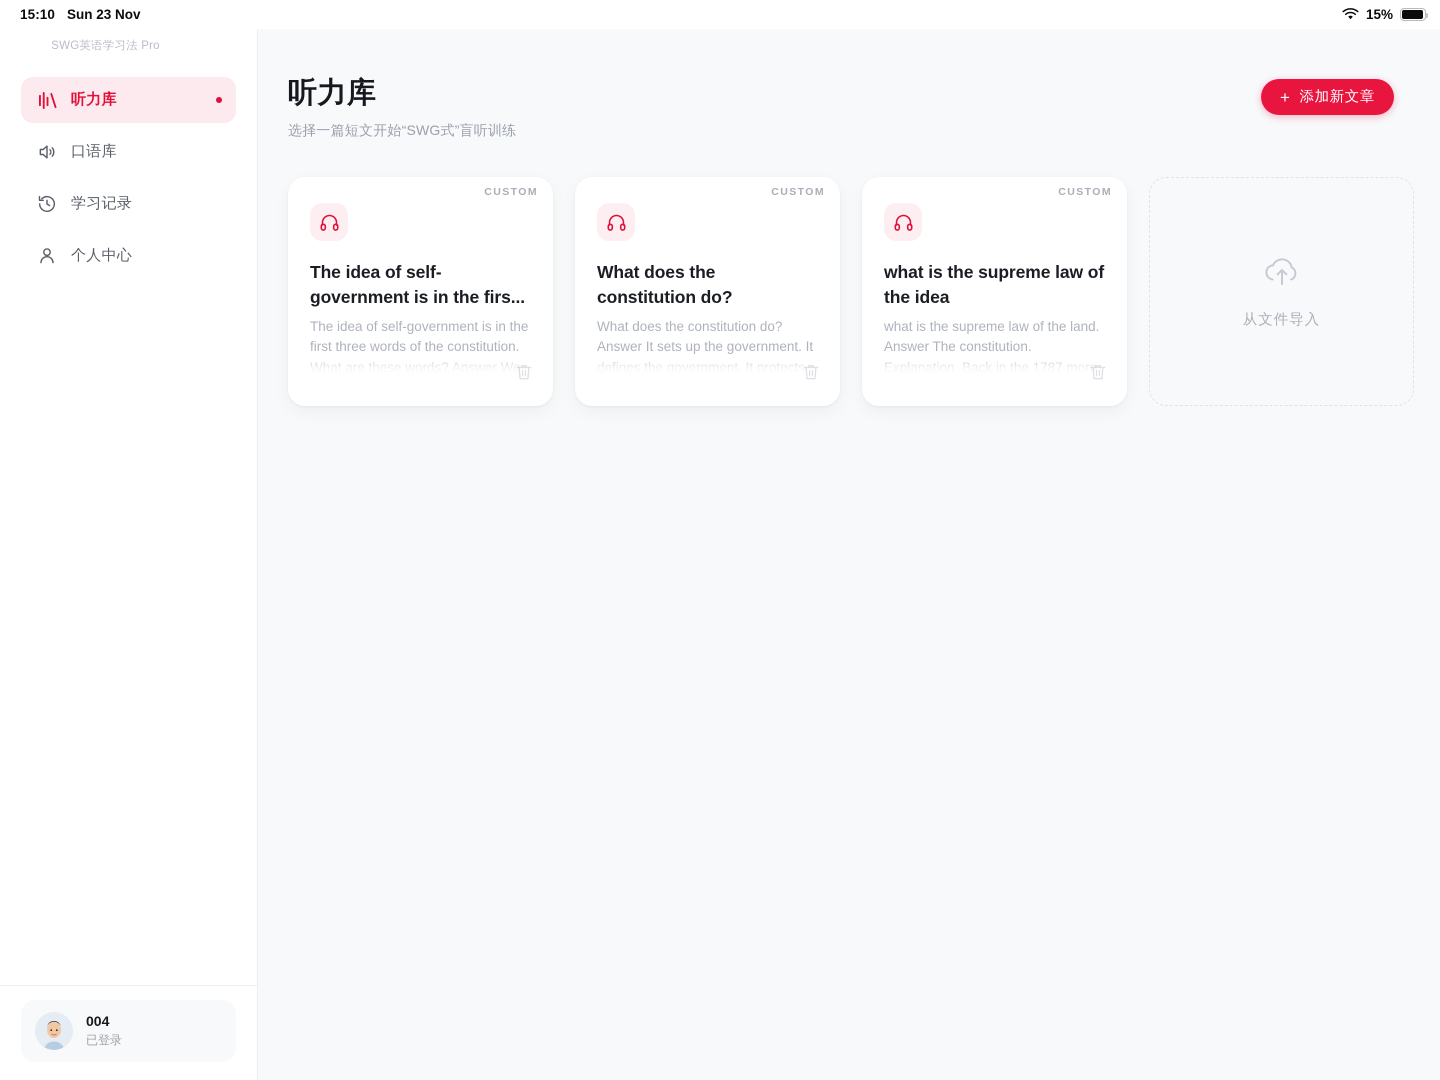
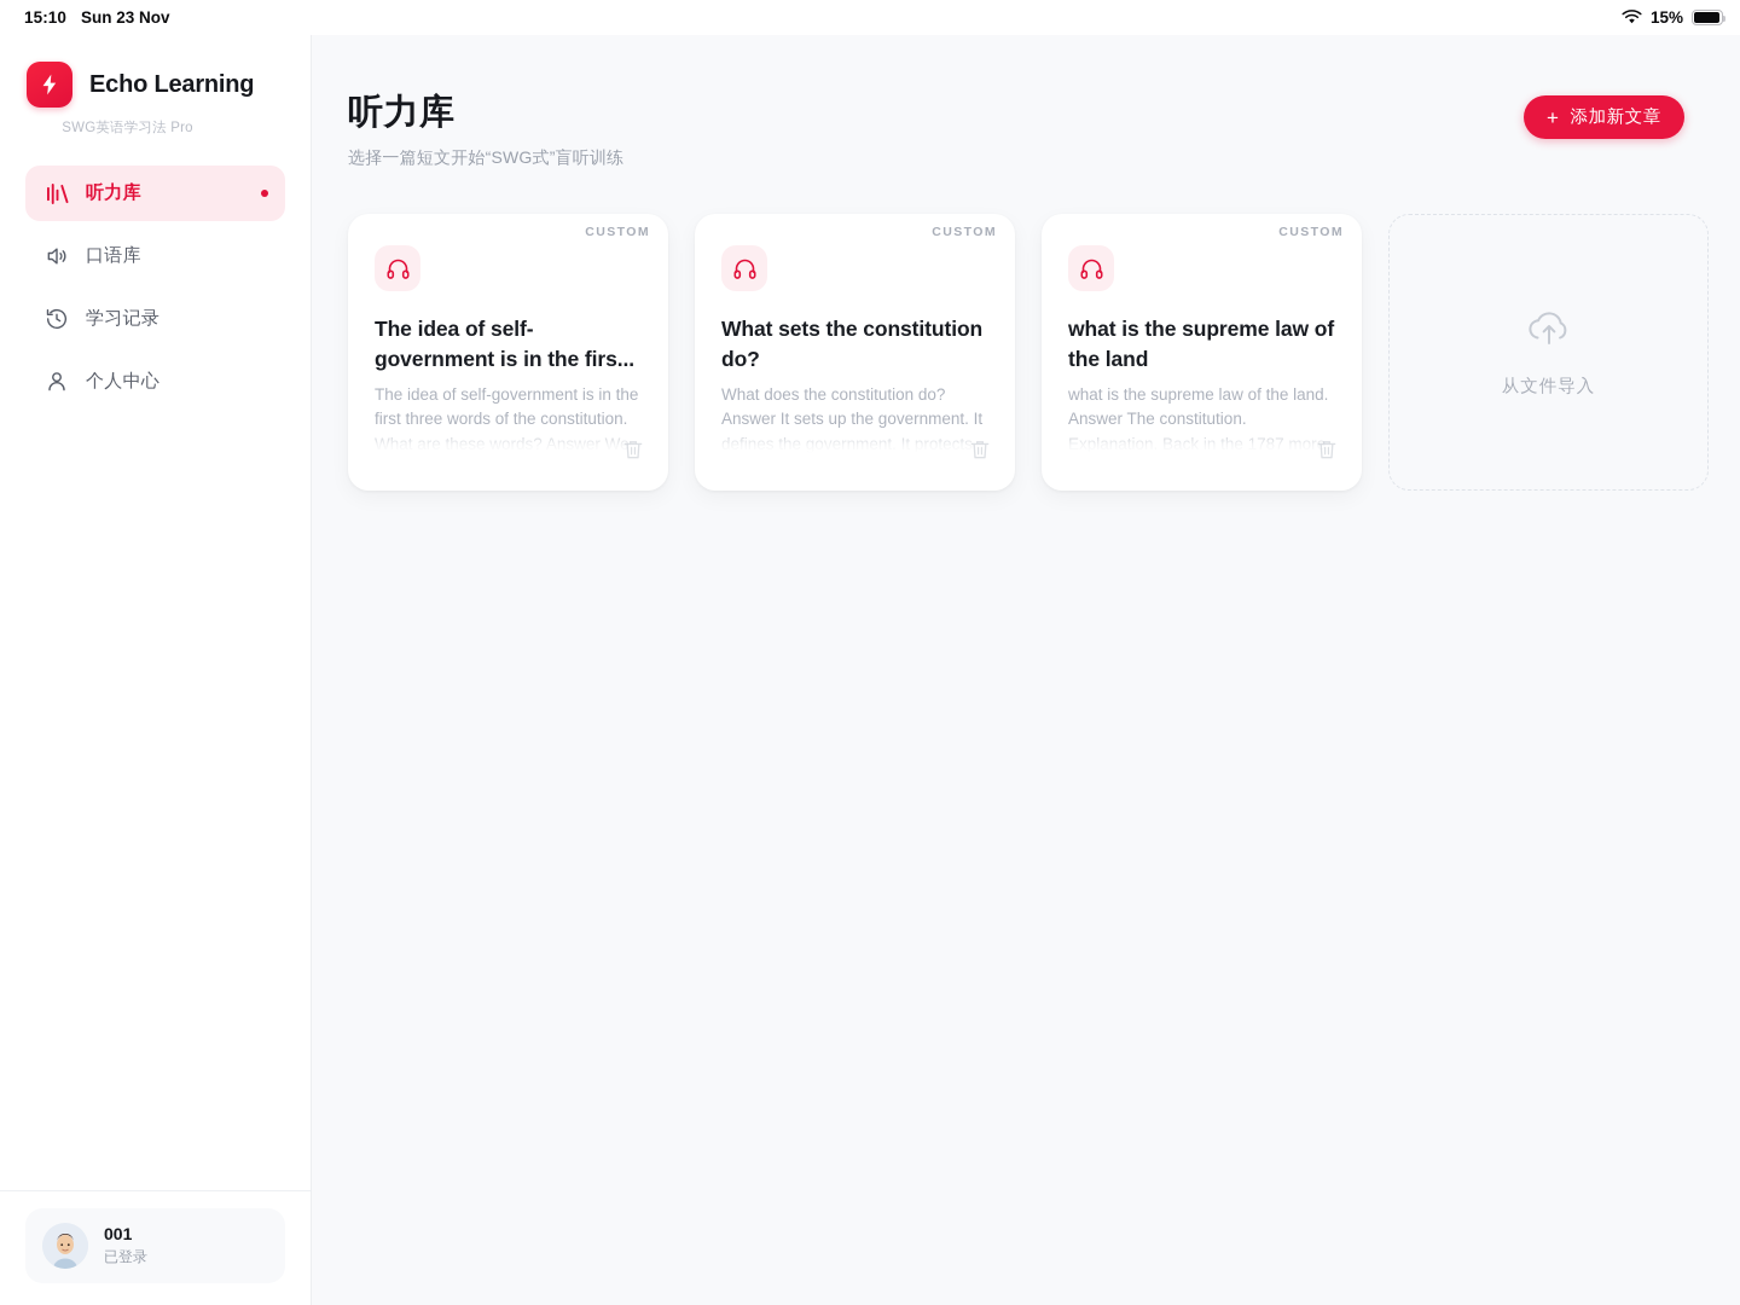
  15:10
  Sun 23 Nov
  15%
+ Echo Learning
  SWG英语学习法 Pro
  听力库
  口语库
  学习记录
  个人中心
- 004
+ 001
  已登录
  听力库
  选择一篇短文开始“SWG式”盲听训练
  +
  添加新文章
  CUSTOM
  The idea of self-government is in the firs...
  The idea of self-government is in the first three words of the constitution. What are these words? Answer We
  CUSTOM
- What does the constitution do?
+ What sets the constitution do?
  What does the constitution do? Answer It sets up the government. It defines the government. It protects
  CUSTOM
- what is the supreme law of the idea
+ what is the supreme law of the land
  what is the supreme law of the land. Answer The constitution. Explanation. Back in the 1787 more
  从文件导入
